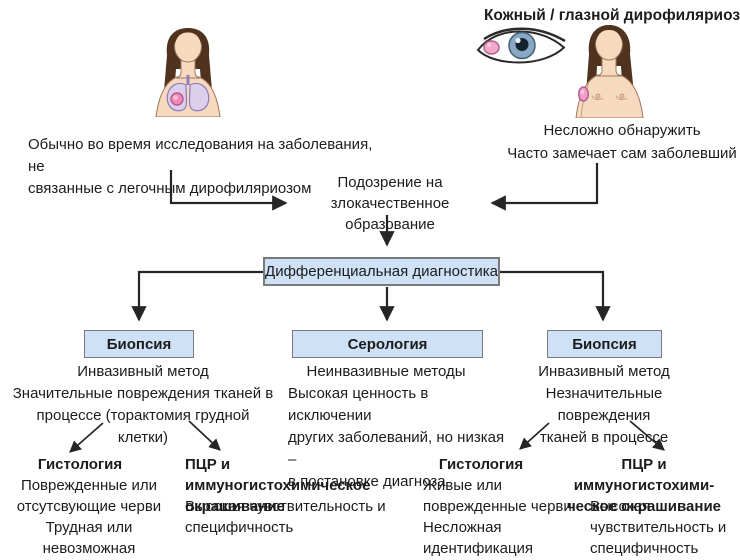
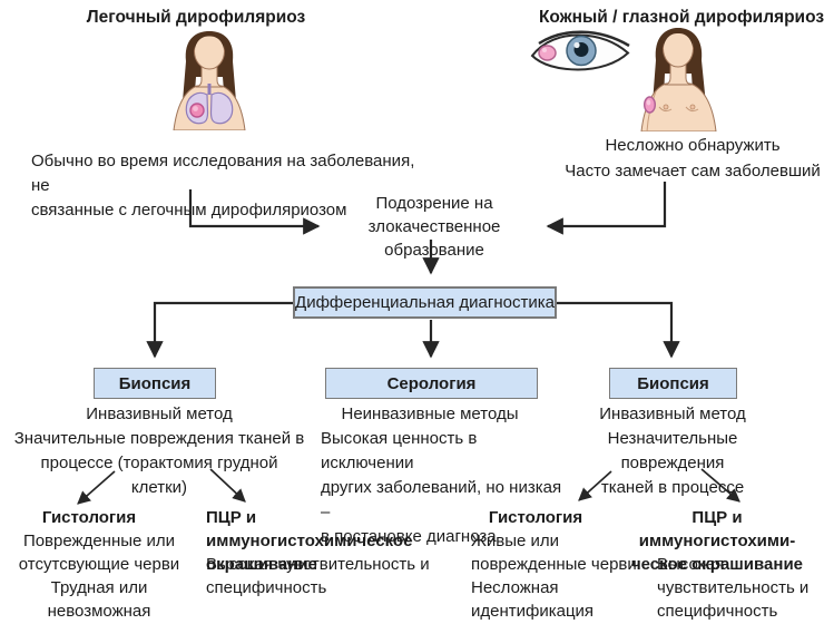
+ Легочный дирофиляриоз
  Кожный / глазной дирофиляриоз
  Обычно во время исследования на заболевания, не
  связанные с легочным дирофиляриозом
  Несложно обнаружить
  Часто замечает сам заболевший
  Подозрение на злокачественное
  образование
  Дифференциальная диагностика
  Биопсия
  Серология
  Биопсия
  Инвазивный метод
  Значительные повреждения тканей в
  процессе (торактомия грудной клетки)
  Неинвазивные методы
  Высокая ценность в исключении
  других заболеваний, но низкая –
  в постановке диагноза
  Инвазивный метод
  Незначительные повреждения
  тканей в процессе
  Гистология
  Поврежденные или
  отсутсвующие черви
  Трудная или невозможная
  ПЦР и иммуногистохимическое
  окрашивание
  Высокая чувствительность и
  специфичность
  Гистология
  Живые или
  поврежденные черви
  Несложная
  идентификация
  ПЦР и иммуногистохими-
  ческое окрашивание
  Высокая
  чувствительность и
  специфичность
